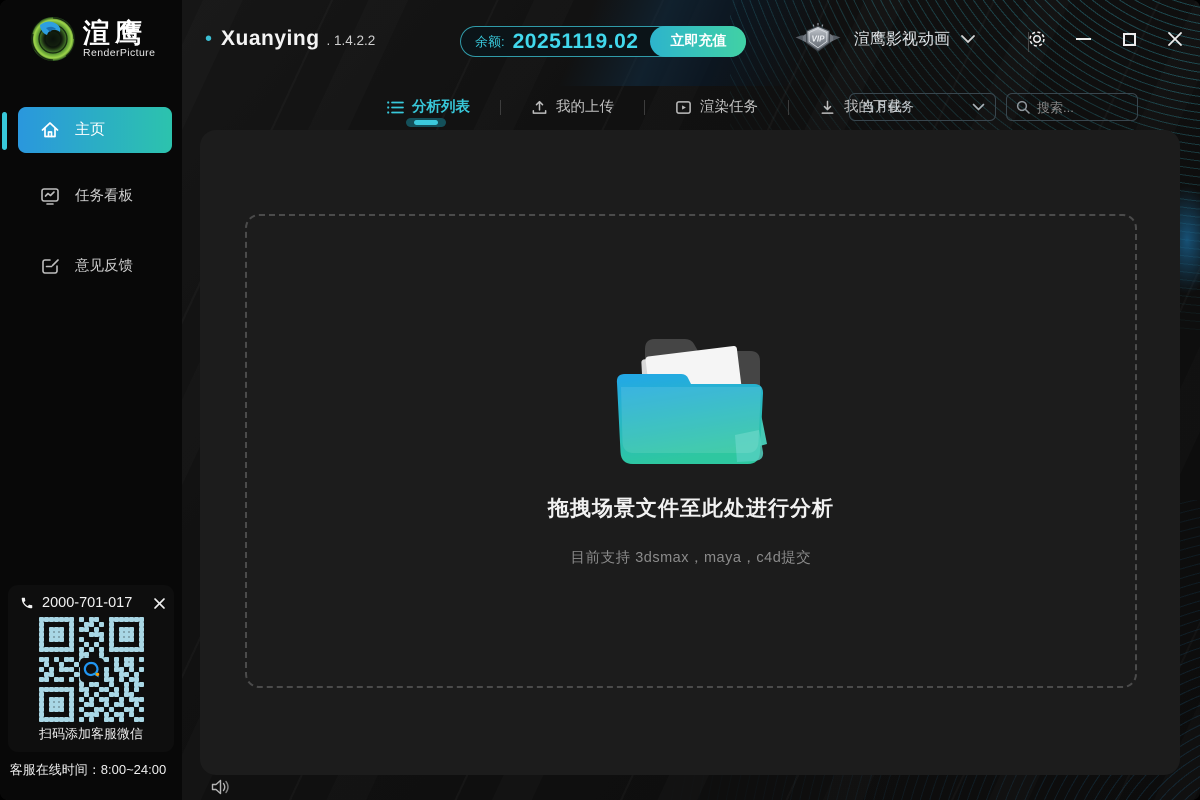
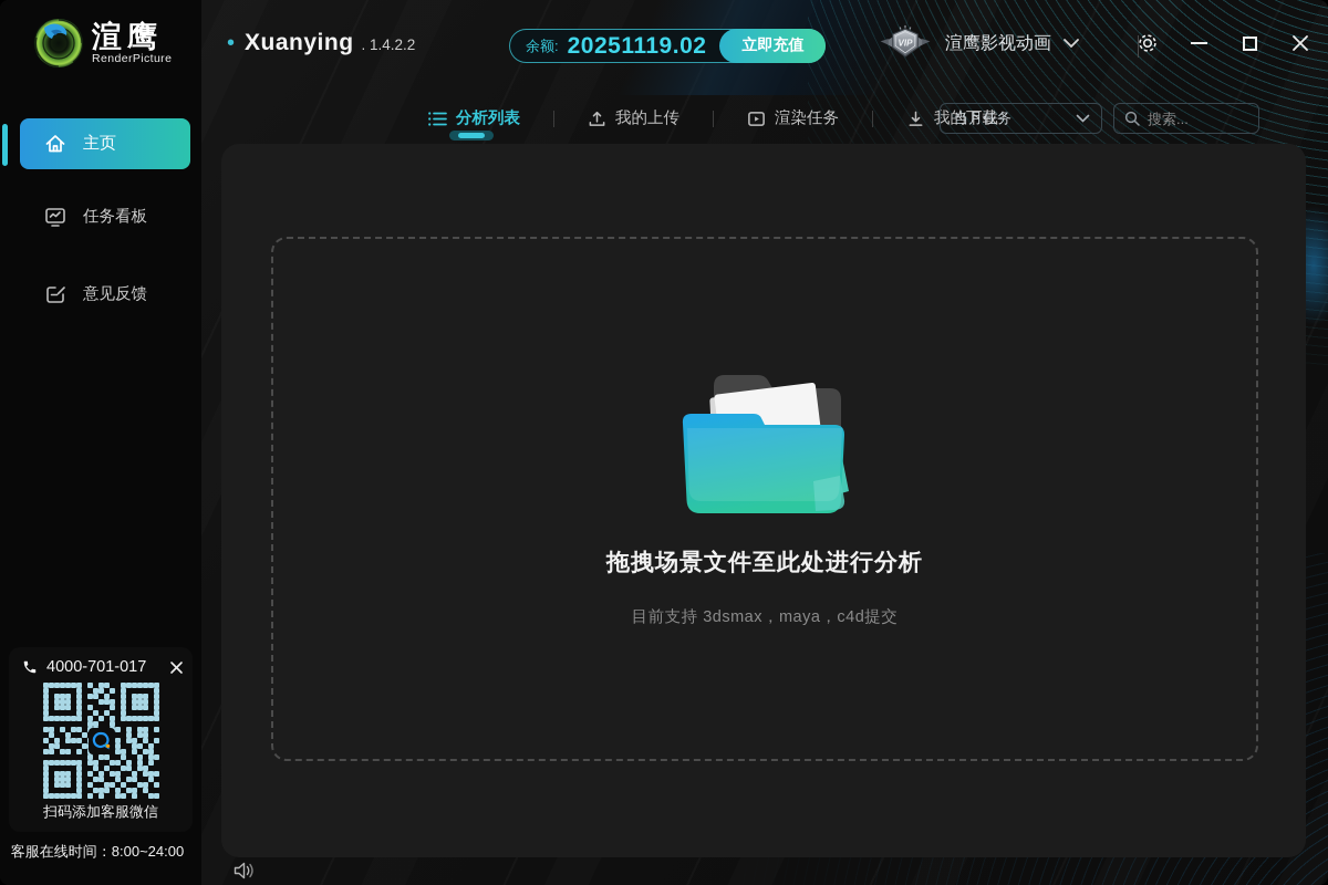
  渲鹰
  RenderPicture
  主页
  任务看板
  意见反馈
- 2000-701-017
+ 4000-701-017
  扫码添加客服微信
  客服在线时间：8:00~24:00
  •
  Xuanying
  . 1.4.2.2
  余额:
  20251119.02
  立即充值
  VIP
  渲鹰影视动画
  分析列表
  我的上传
  渲染任务
  我的下载
  当月任务
  搜索...
  拖拽场景文件至此处进行分析
  目前支持 3dsmax，maya，c4d提交
